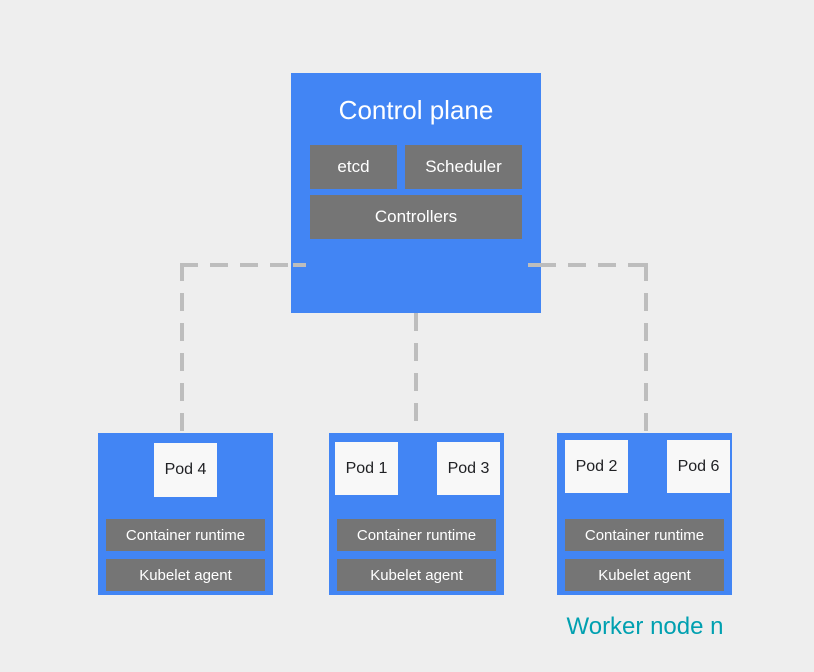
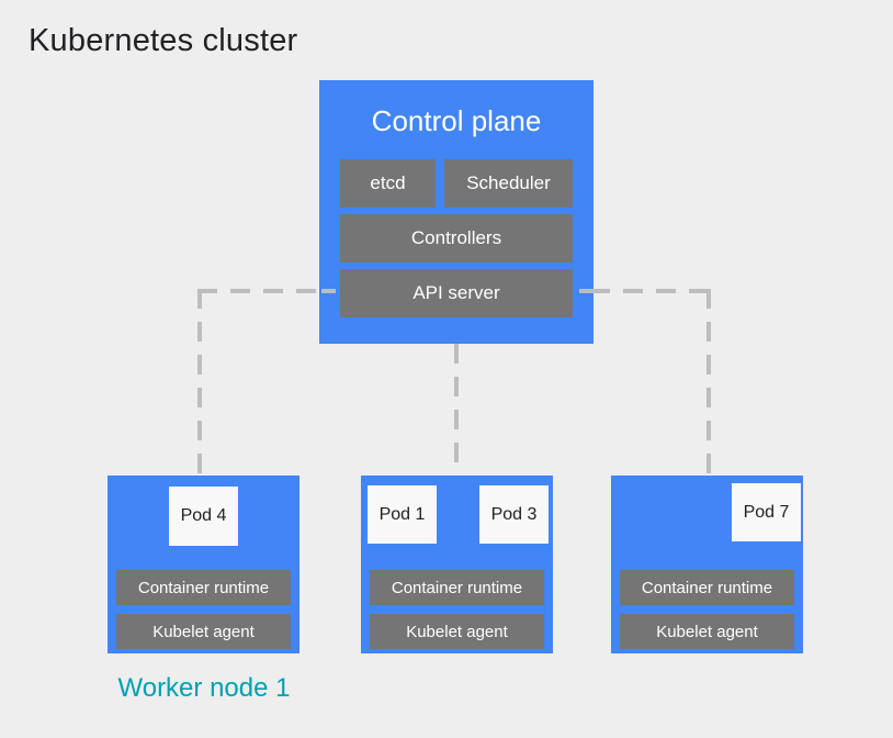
+ Kubernetes cluster
  Control plane
  etcd
  Scheduler
  Controllers
+ API server
  Pod 4
  Container runtime
  Kubelet agent
+ Worker node 1
  Pod 1
  Pod 3
  Container runtime
  Kubelet agent
- Pod 2
- Pod 6
+ Pod 7
  Container runtime
  Kubelet agent
- Worker node n
